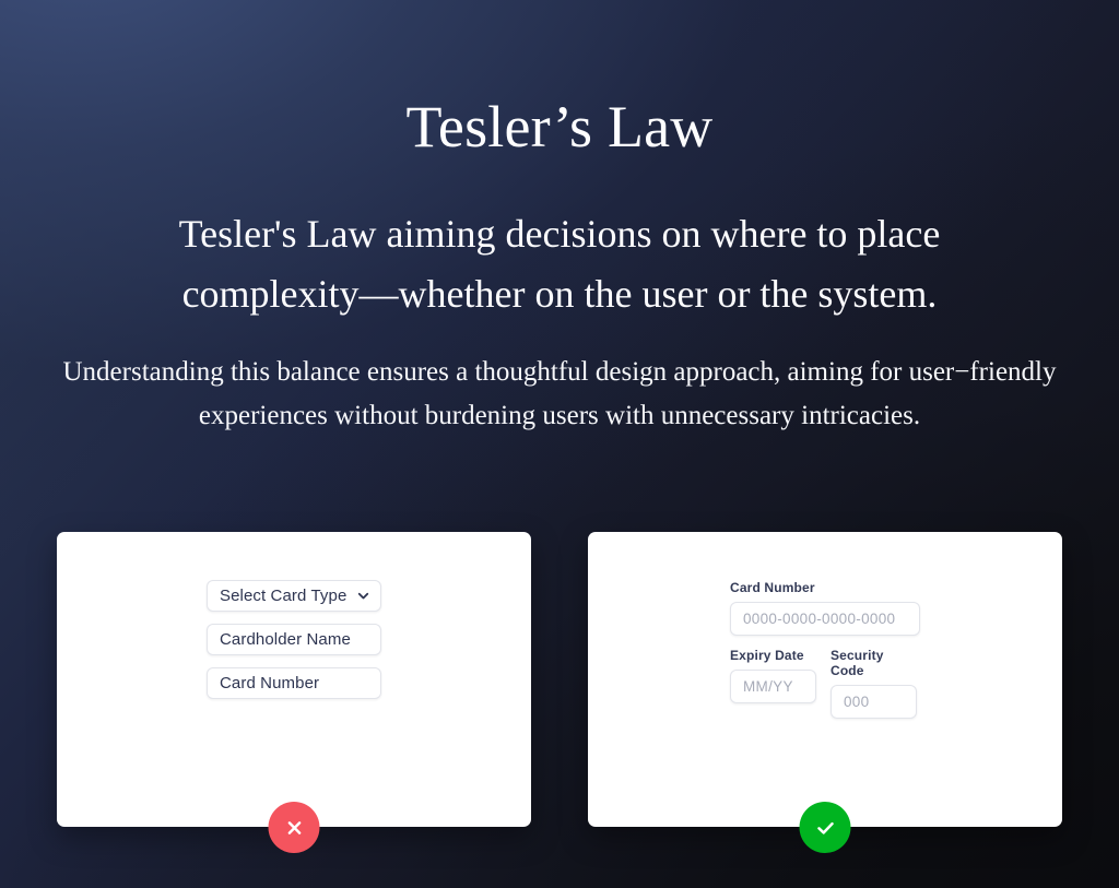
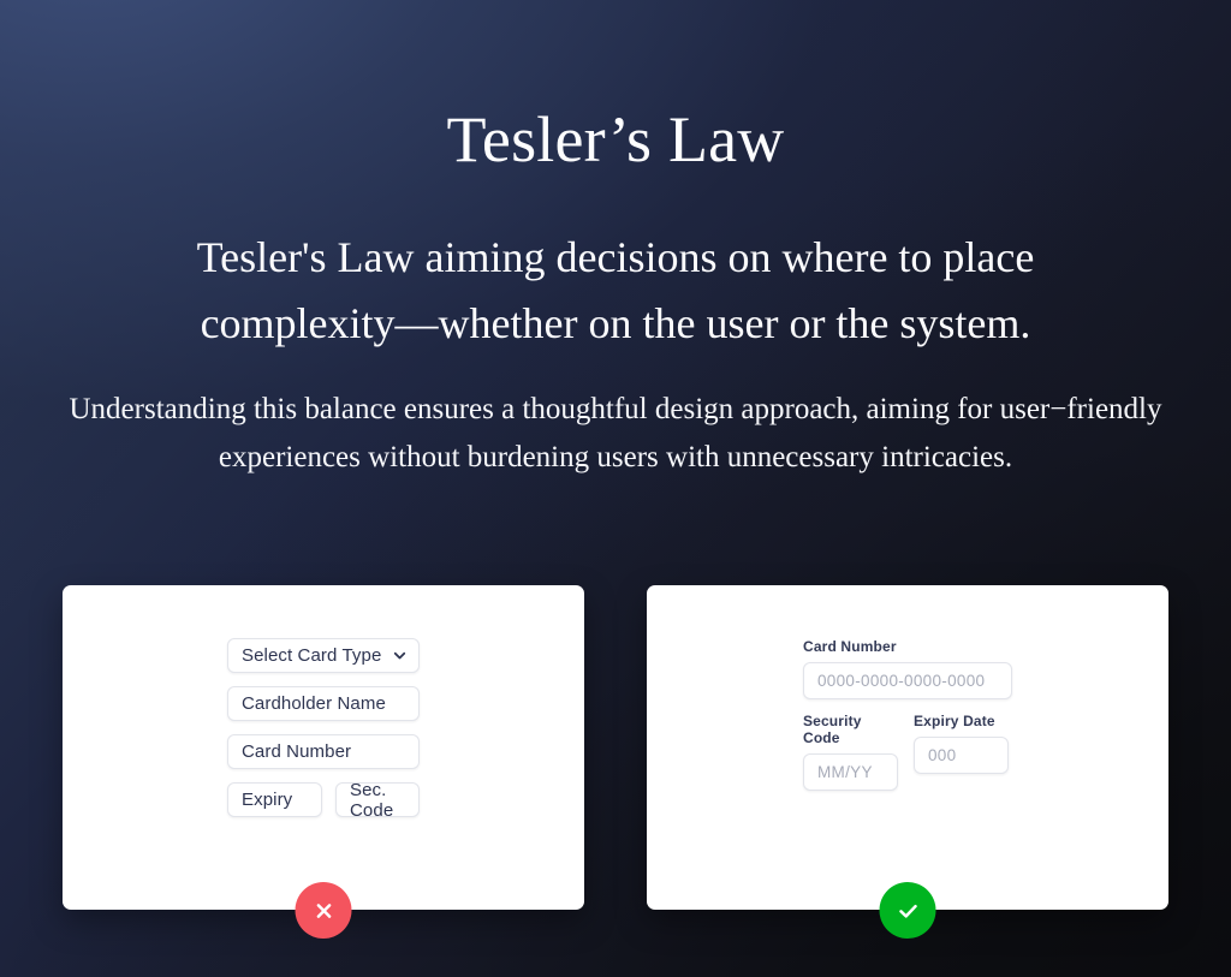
  Tesler’s Law
  Tesler's Law aiming decisions on where to place complexity—whether on the user or the system.
  Understanding this balance ensures a thoughtful design approach, aiming for user−friendly experiences without burdening users with unnecessary intricacies.
  Select Card Type
  Cardholder Name
  Card Number
+ Expiry
+ Sec. Code
  Card Number
  0000-0000-0000-0000
- Expiry Date
+ Security Code
  MM/YY
- Security Code
+ Expiry Date
  000
